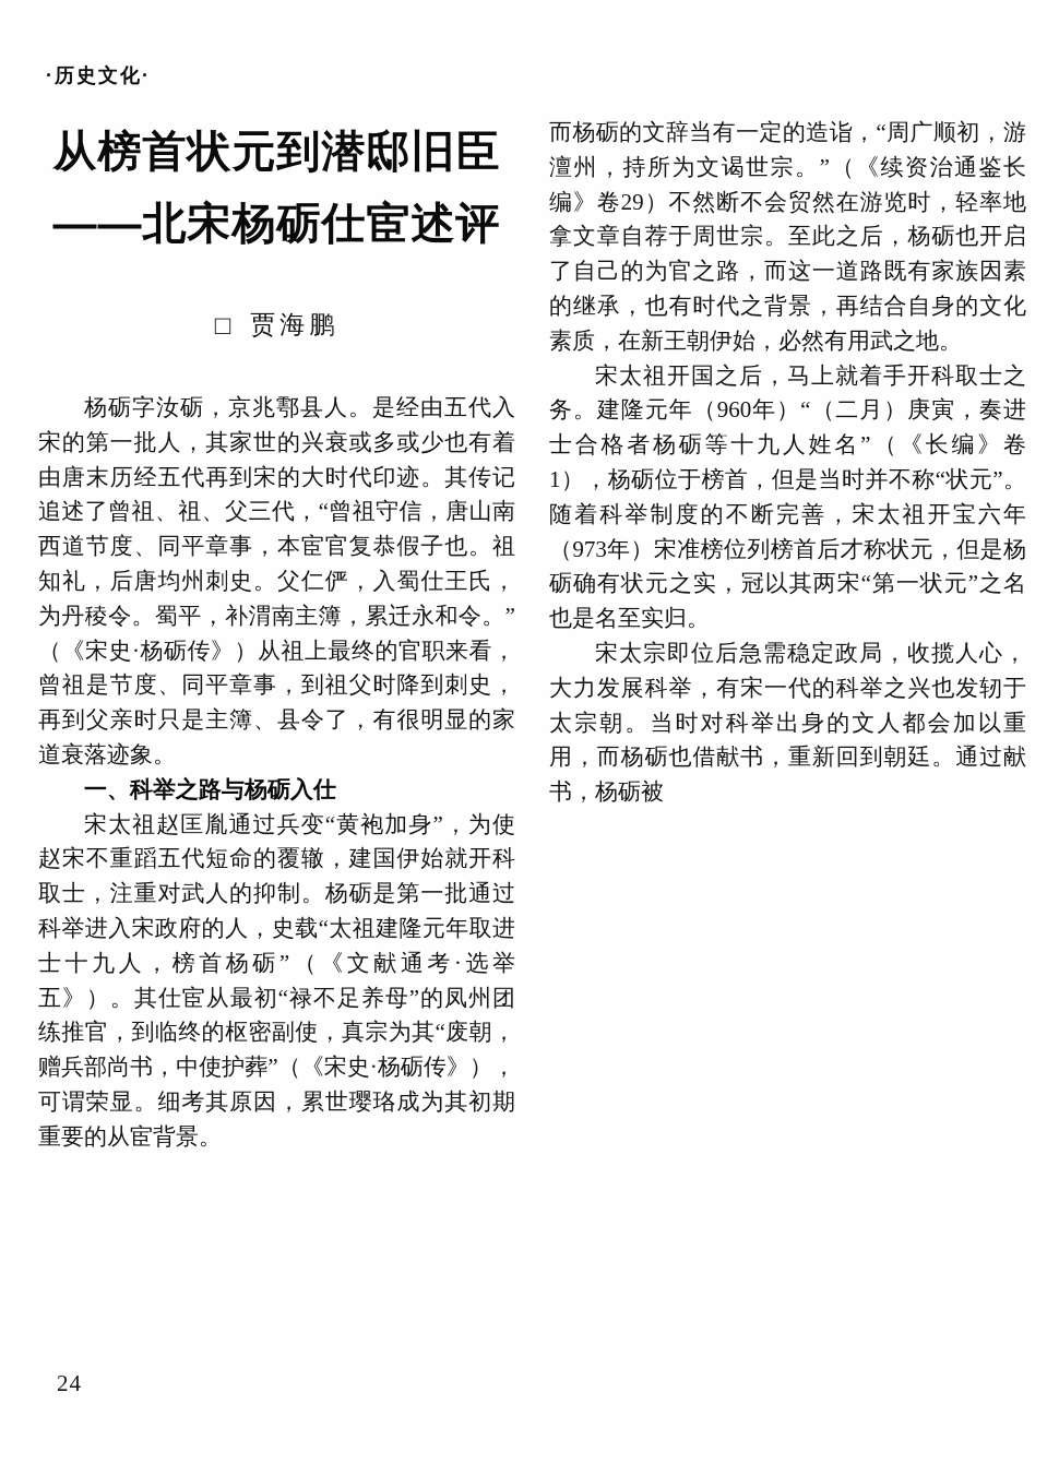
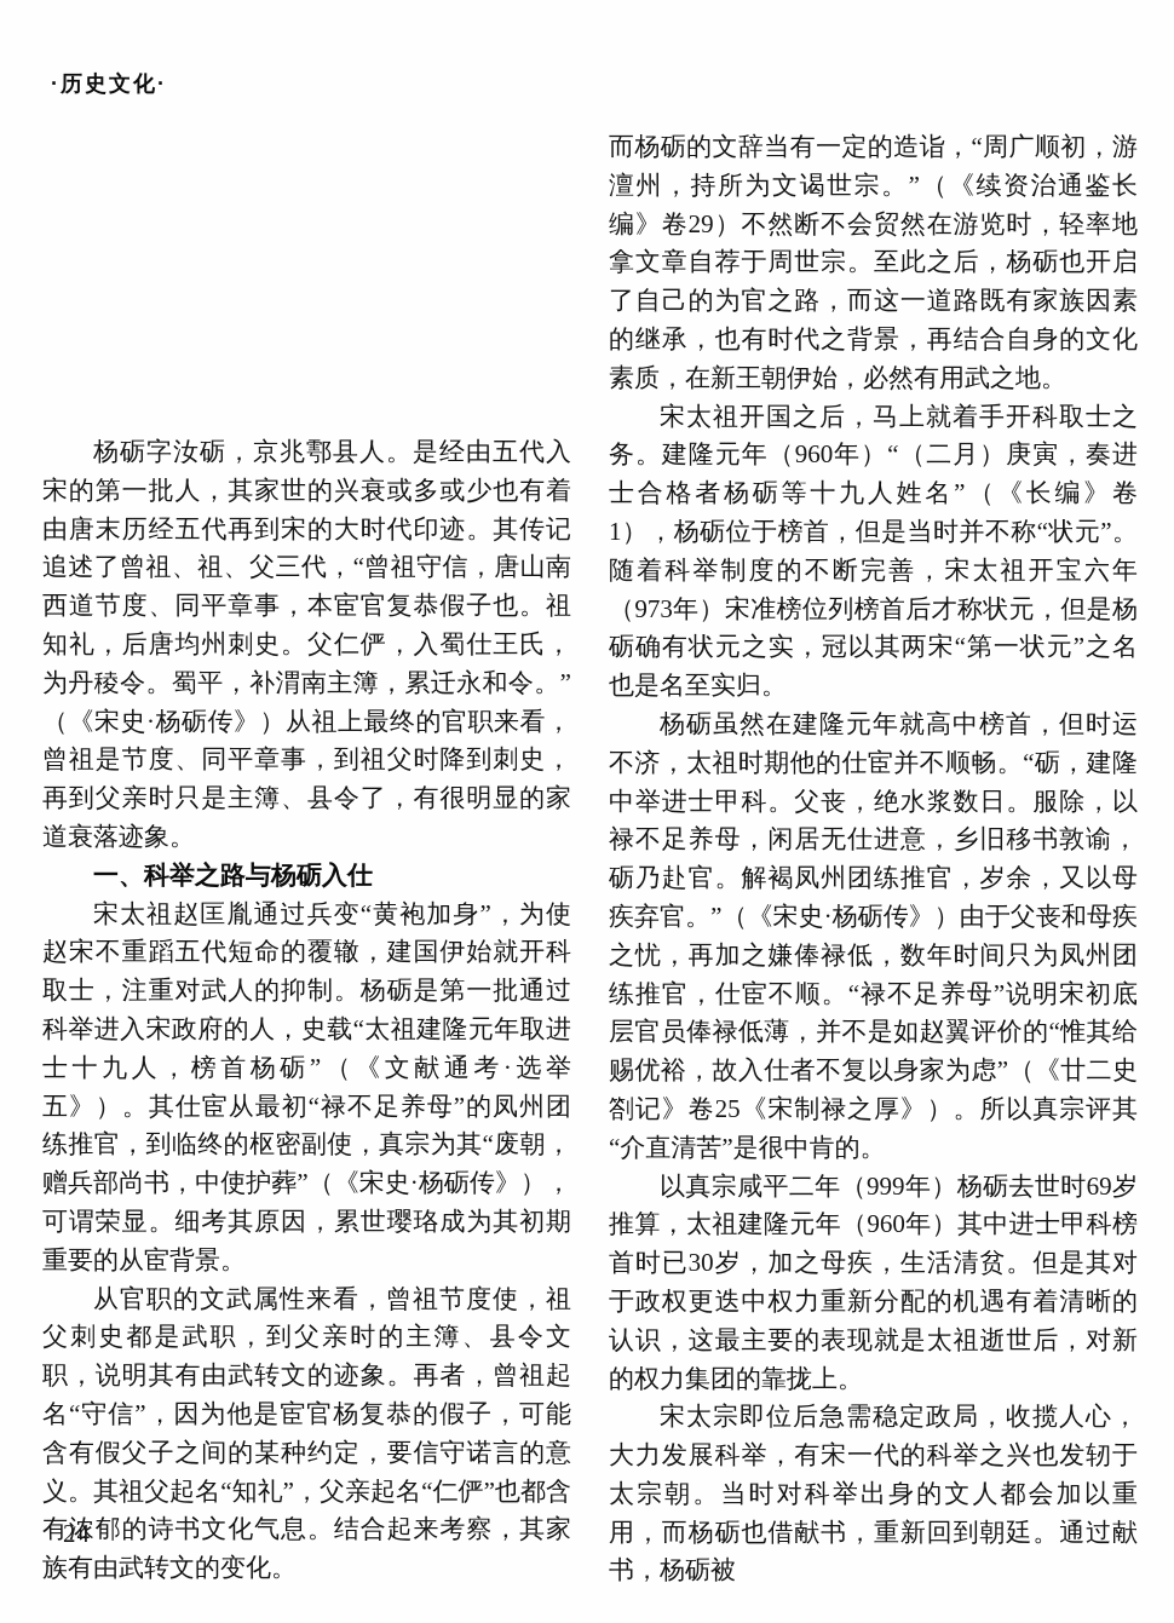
  ·历史文化·
- 从榜首状元到潜邸旧臣
- ——北宋杨砺仕宦述评
- □ 贾海鹏
  杨砺字汝砺，京兆鄠县人。是经由五代入宋的第一批人，其家世的兴衰或多或少也有着由唐末历经五代再到宋的大时代印迹。其传记追述了曾祖、祖、父三代，“曾祖守信，唐山南西道节度、同平章事，本宦官复恭假子也。祖知礼，后唐均州刺史。父仁俨，入蜀仕王氏，为丹稜令。蜀平，补渭南主簿，累迁永和令。”（《宋史·杨砺传》）从祖上最终的官职来看，曾祖是节度、同平章事，到祖父时降到刺史，再到父亲时只是主簿、县令了，有很明显的家道衰落迹象。
  一、科举之路与杨砺入仕
  宋太祖赵匡胤通过兵变“黄袍加身”，为使赵宋不重蹈五代短命的覆辙，建国伊始就开科取士，注重对武人的抑制。杨砺是第一批通过科举进入宋政府的人，史载“太祖建隆元年取进士十九人，榜首杨砺”（《文献通考·选举五》）。其仕宦从最初“禄不足养母”的凤州团练推官，到临终的枢密副使，真宗为其“废朝，赠兵部尚书，中使护葬”（《宋史·杨砺传》），可谓荣显。细考其原因，累世璎珞成为其初期重要的从宦背景。
+ 从官职的文武属性来看，曾祖节度使，祖父刺史都是武职，到父亲时的主簿、县令文职，说明其有由武转文的迹象。再者，曾祖起名“守信”，因为他是宦官杨复恭的假子，可能含有假父子之间的某种约定，要信守诺言的意义。其祖父起名“知礼”，父亲起名“仁俨”也都含有浓郁的诗书文化气息。结合起来考察，其家族有由武转文的变化。
  而杨砺的文辞当有一定的造诣，“周广顺初，游澶州，持所为文谒世宗。”（《续资治通鉴长编》卷29）不然断不会贸然在游览时，轻率地拿文章自荐于周世宗。至此之后，杨砺也开启了自己的为官之路，而这一道路既有家族因素的继承，也有时代之背景，再结合自身的文化素质，在新王朝伊始，必然有用武之地。
  宋太祖开国之后，马上就着手开科取士之务。建隆元年（960年）“（二月）庚寅，奏进士合格者杨砺等十九人姓名”（《长编》卷1），杨砺位于榜首，但是当时并不称“状元”。随着科举制度的不断完善，宋太祖开宝六年（973年）宋准榜位列榜首后才称状元，但是杨砺确有状元之实，冠以其两宋“第一状元”之名也是名至实归。
+ 杨砺虽然在建隆元年就高中榜首，但时运不济，太祖时期他的仕宦并不顺畅。“砺，建隆中举进士甲科。父丧，绝水浆数日。服除，以禄不足养母，闲居无仕进意，乡旧移书敦谕，砺乃赴官。解褐凤州团练推官，岁余，又以母疾弃官。”（《宋史·杨砺传》）由于父丧和母疾之忧，再加之嫌俸禄低，数年时间只为凤州团练推官，仕宦不顺。“禄不足养母”说明宋初底层官员俸禄低薄，并不是如赵翼评价的“惟其给赐优裕，故入仕者不复以身家为虑”（《廿二史劄记》卷25《宋制禄之厚》）。所以真宗评其“介直清苦”是很中肯的。
+ 以真宗咸平二年（999年）杨砺去世时69岁推算，太祖建隆元年（960年）其中进士甲科榜首时已30岁，加之母疾，生活清贫。但是其对于政权更迭中权力重新分配的机遇有着清晰的认识，这最主要的表现就是太祖逝世后，对新的权力集团的靠拢上。
  宋太宗即位后急需稳定政局，收揽人心，大力发展科举，有宋一代的科举之兴也发轫于太宗朝。当时对科举出身的文人都会加以重用，而杨砺也借献书，重新回到朝廷。通过献书，杨砺被
  24
